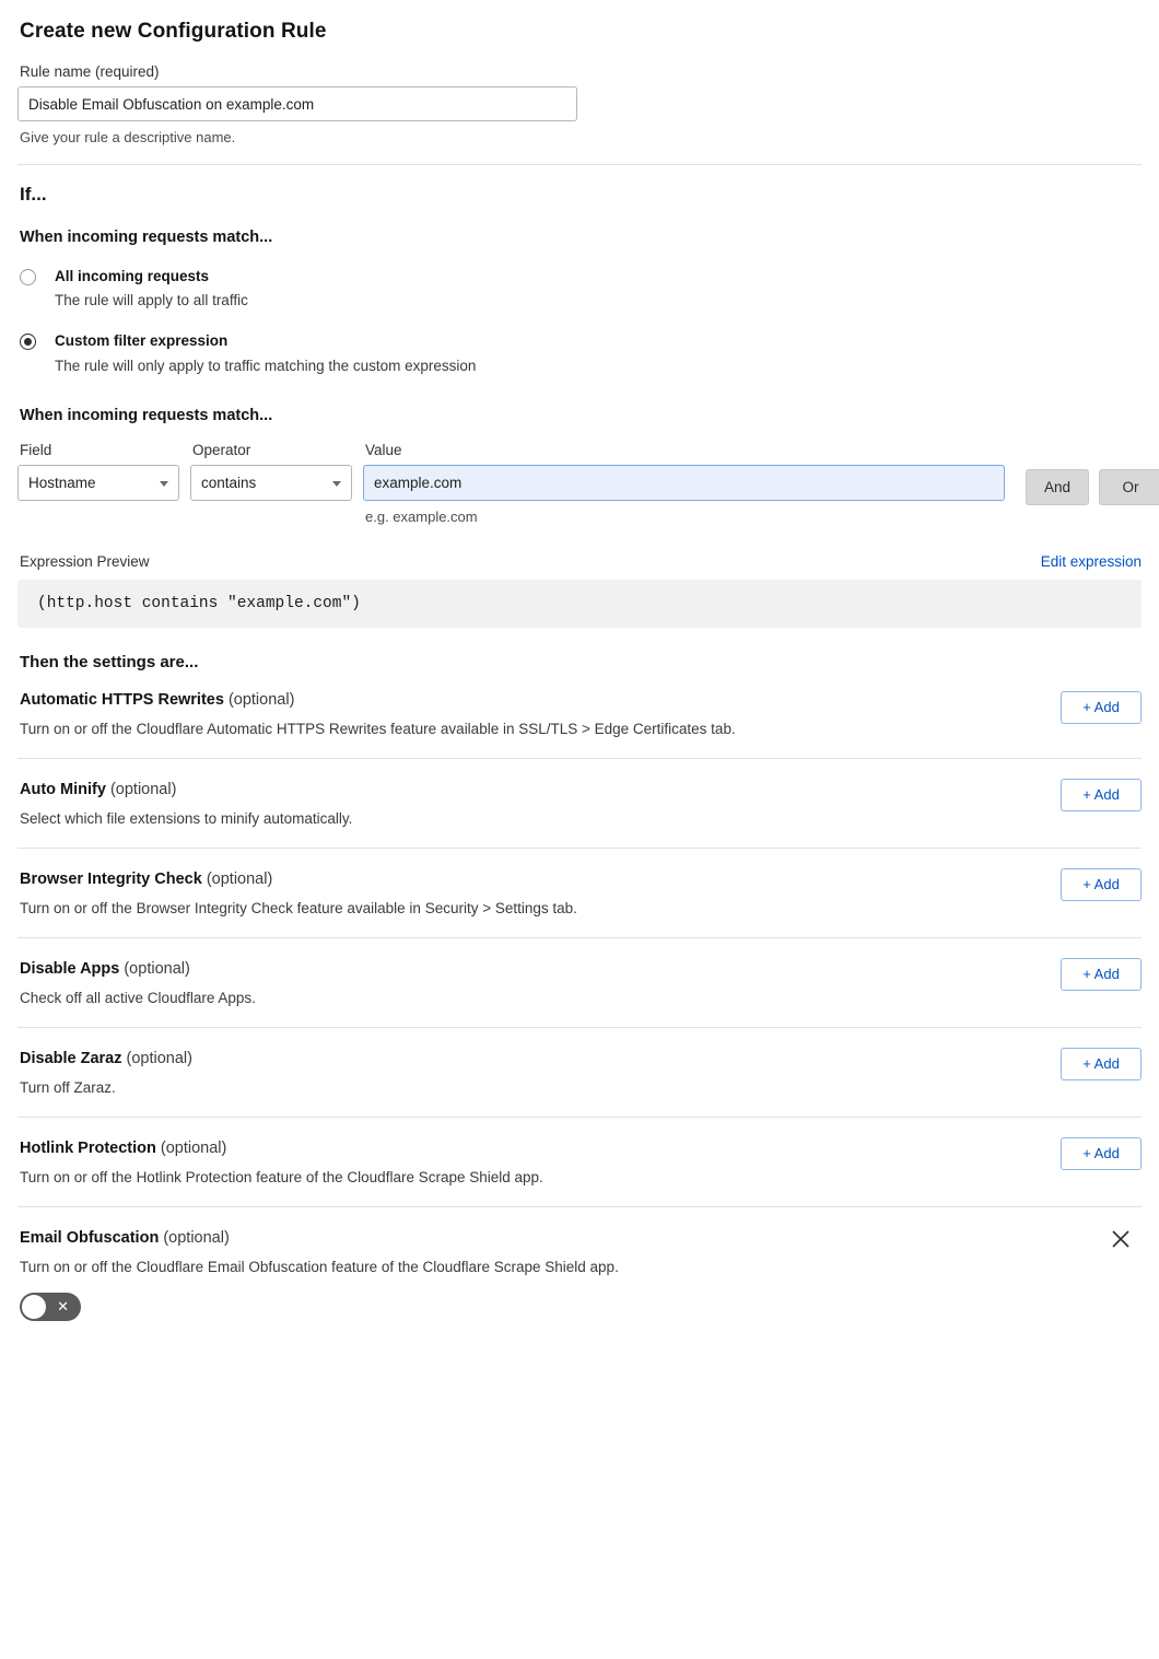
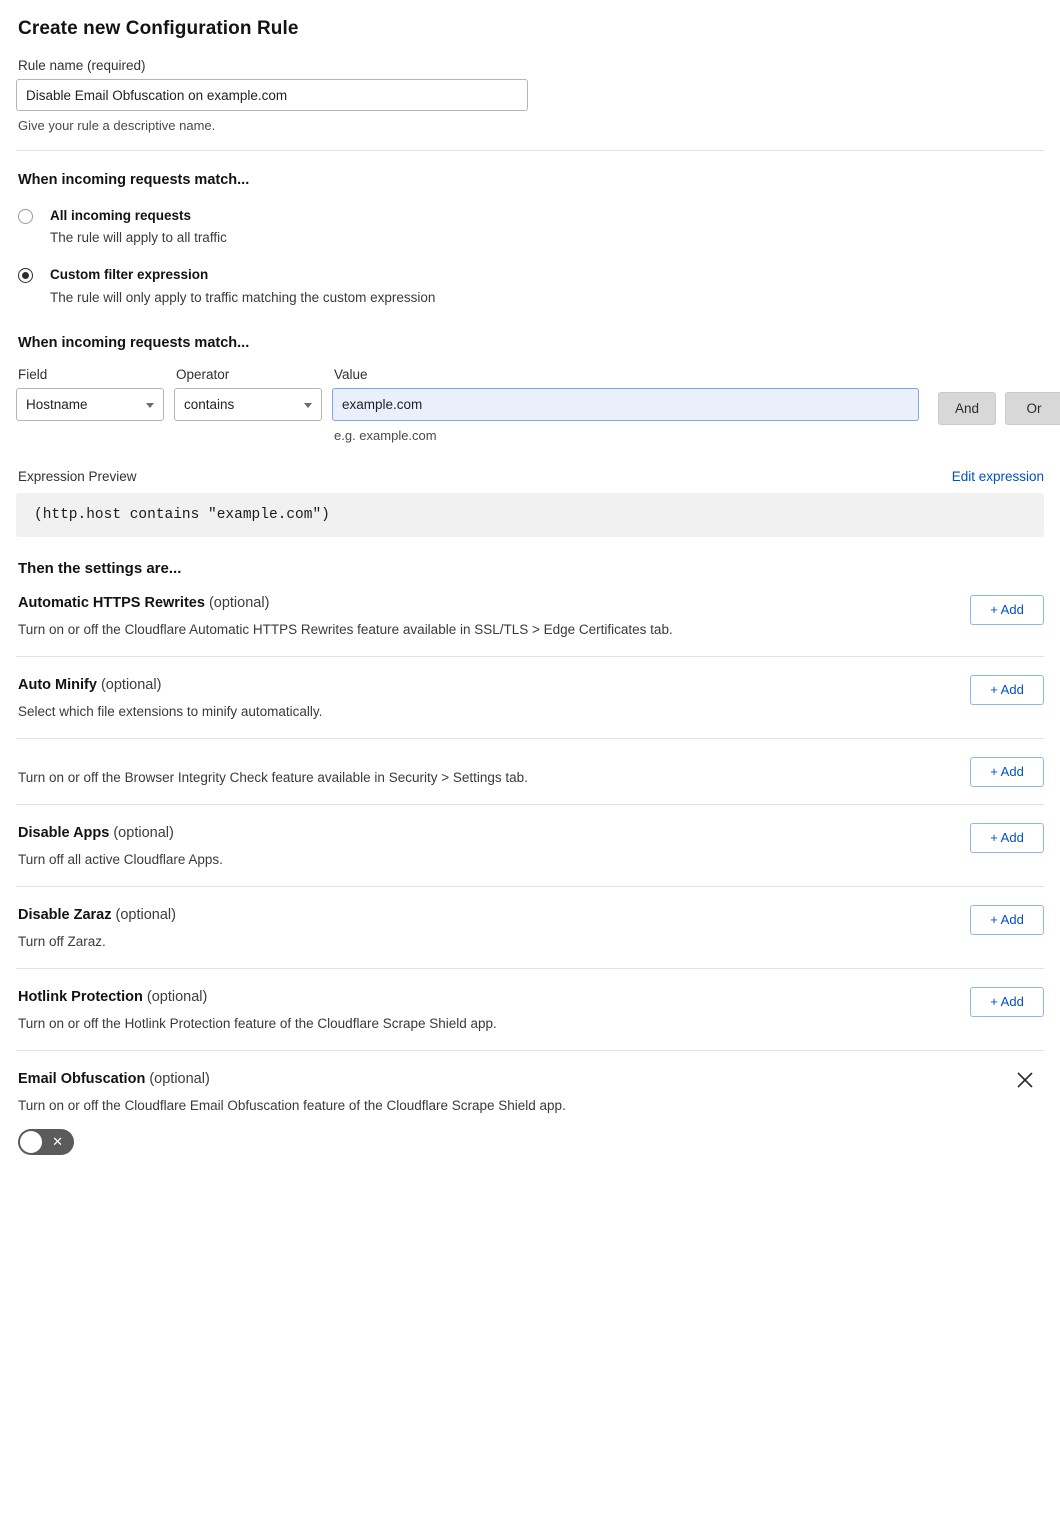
  Create new Configuration Rule
  Rule name (required)
  Disable Email Obfuscation on example.com
  Give your rule a descriptive name.
- If...
  When incoming requests match...
  All incoming requests
  The rule will apply to all traffic
  Custom filter expression
  The rule will only apply to traffic matching the custom expression
  When incoming requests match...
  Field
  Hostname
  Operator
  contains
  Value
  example.com
  e.g. example.com
  And
  Or
  Expression Preview
  Edit expression
  (http.host contains "example.com")
  Then the settings are...
  Automatic HTTPS Rewrites (optional)
  Turn on or off the Cloudflare Automatic HTTPS Rewrites feature available in SSL/TLS > Edge Certificates tab.
  + Add
  Auto Minify (optional)
  Select which file extensions to minify automatically.
  + Add
- Browser Integrity Check (optional)
  Turn on or off the Browser Integrity Check feature available in Security > Settings tab.
  + Add
  Disable Apps (optional)
- Check off all active Cloudflare Apps.
+ Turn off all active Cloudflare Apps.
  + Add
  Disable Zaraz (optional)
  Turn off Zaraz.
  + Add
  Hotlink Protection (optional)
  Turn on or off the Hotlink Protection feature of the Cloudflare Scrape Shield app.
  + Add
  Email Obfuscation (optional)
  Turn on or off the Cloudflare Email Obfuscation feature of the Cloudflare Scrape Shield app.
  ✕
